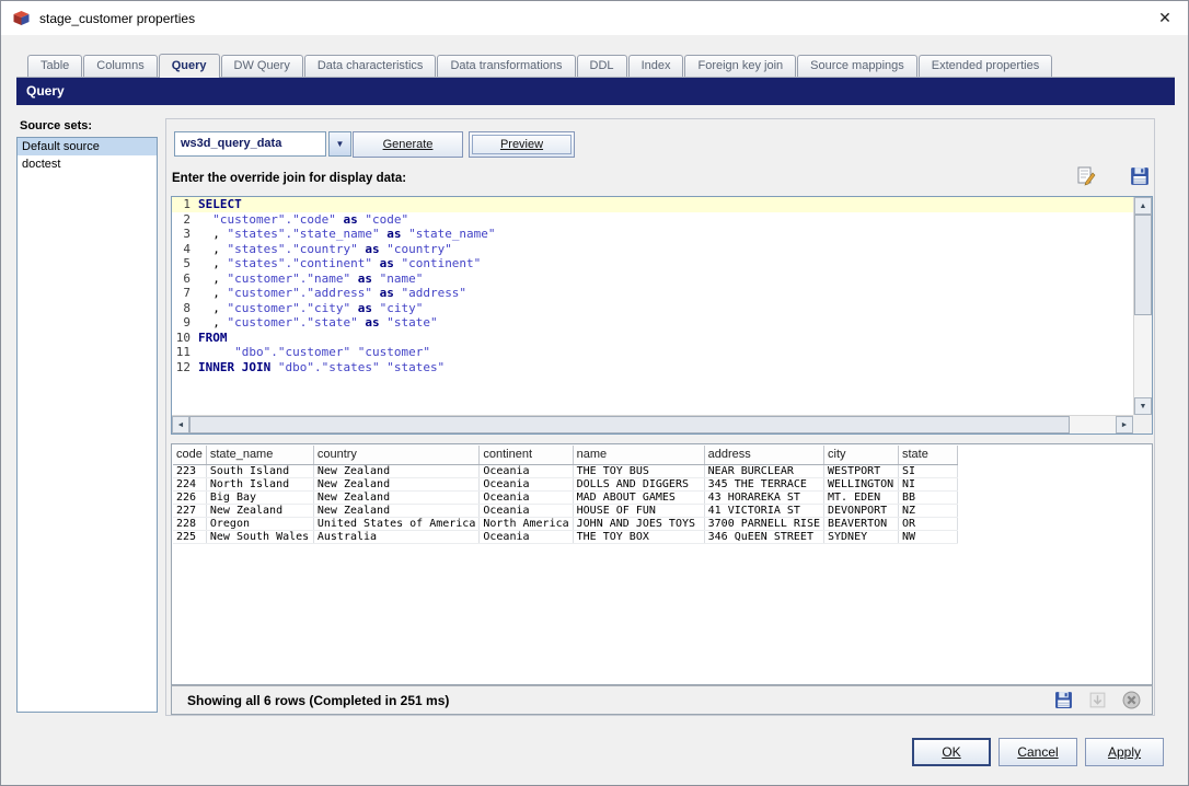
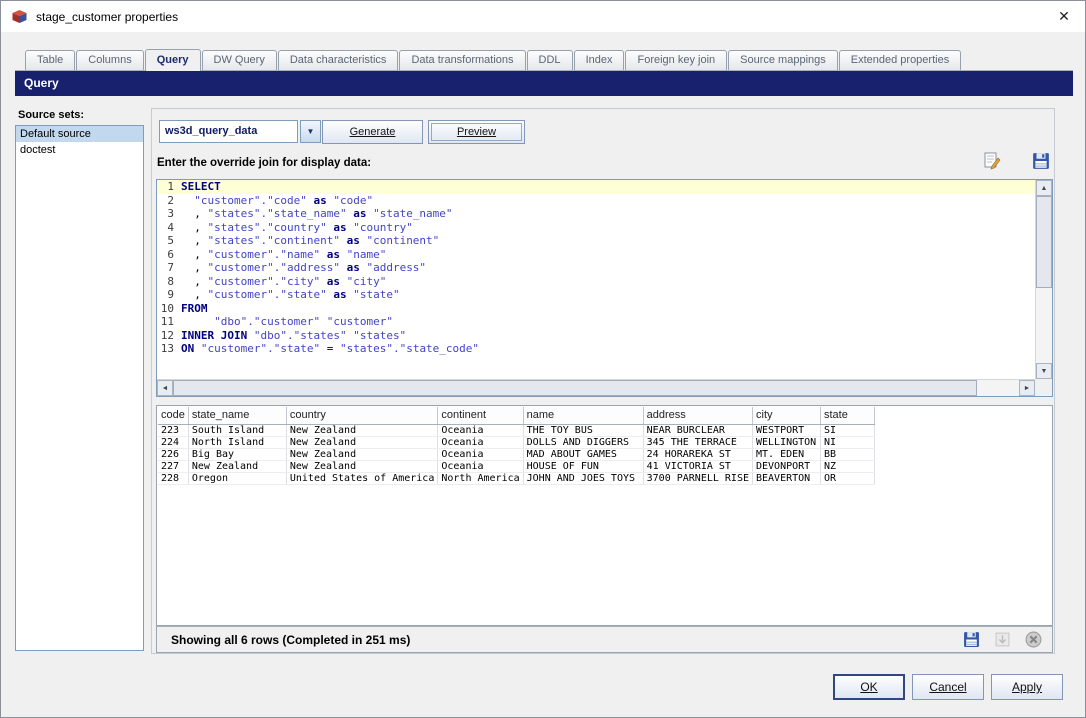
  stage_customer properties
  ✕
  Table
  Columns
  Query
  DW Query
  Data characteristics
  Data transformations
  DDL
  Index
  Foreign key join
  Source mappings
  Extended properties
  Query
  Source sets:
  Default source
  doctest
  ws3d_query_data
  ▼
  Generate
  Preview
  Enter the override join for display data:
  1
  SELECT
  2
  "customer"."code" as "code"
  3
  , "states"."state_name" as "state_name"
  4
  , "states"."country" as "country"
  5
  , "states"."continent" as "continent"
  6
  , "customer"."name" as "name"
  7
  , "customer"."address" as "address"
  8
  , "customer"."city" as "city"
  9
  , "customer"."state" as "state"
  10
  FROM
  11
  "dbo"."customer" "customer"
  12
  INNER JOIN "dbo"."states" "states"
+ 13
+ ON "customer"."state" = "states"."state_code"
  code	state_name	country	continent	name	address	city	state
  223	South Island	New Zealand	Oceania	THE TOY BUS	NEAR BURCLEAR	WESTPORT	SI
  224	North Island	New Zealand	Oceania	DOLLS AND DIGGERS	345 THE TERRACE	WELLINGTON	NI
- 226	Big Bay	New Zealand	Oceania	MAD ABOUT GAMES	43 HORAREKA ST	MT. EDEN	BB
+ 226	Big Bay	New Zealand	Oceania	MAD ABOUT GAMES	24 HORAREKA ST	MT. EDEN	BB
  227	New Zealand	New Zealand	Oceania	HOUSE OF FUN	41 VICTORIA ST	DEVONPORT	NZ
  228	Oregon	United States of America	North America	JOHN AND JOES TOYS	3700 PARNELL RISE	BEAVERTON	OR
- 225	New South Wales	Australia	Oceania	THE TOY BOX	346 QuEEN STREET	SYDNEY	NW
  Showing all 6 rows (Completed in 251 ms)
  OK
  Cancel
  Apply
